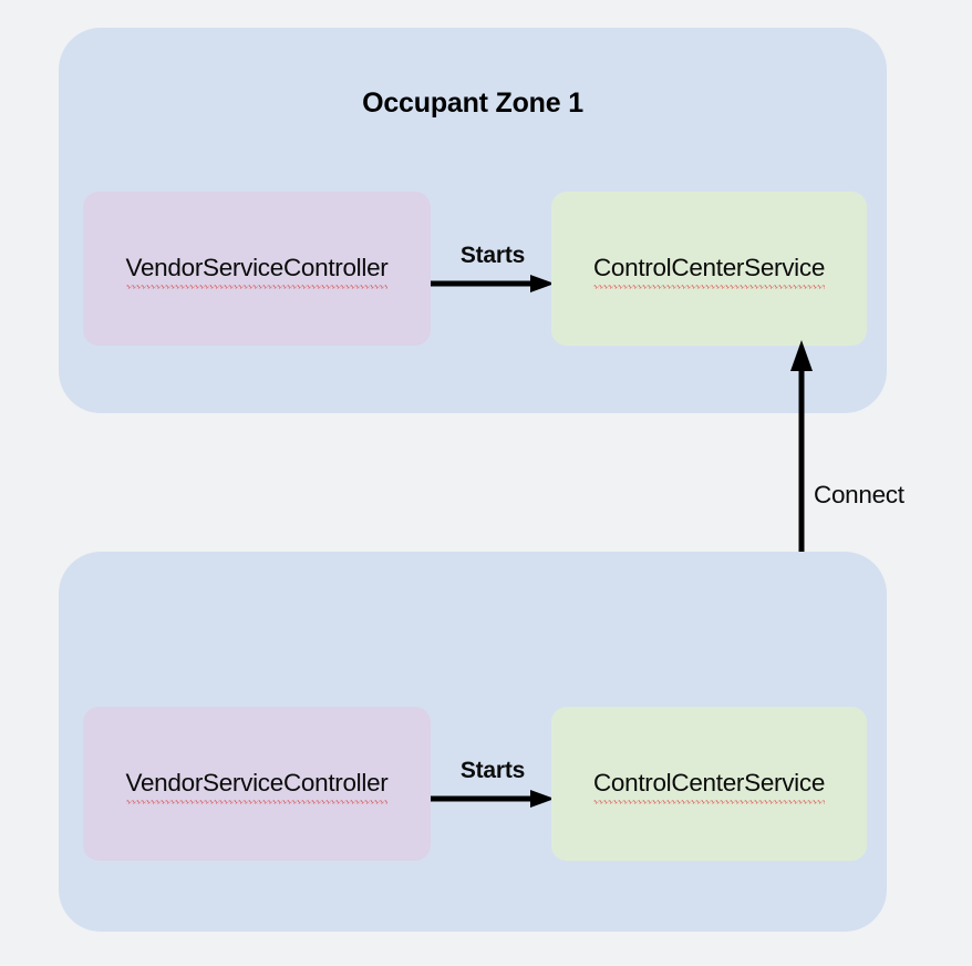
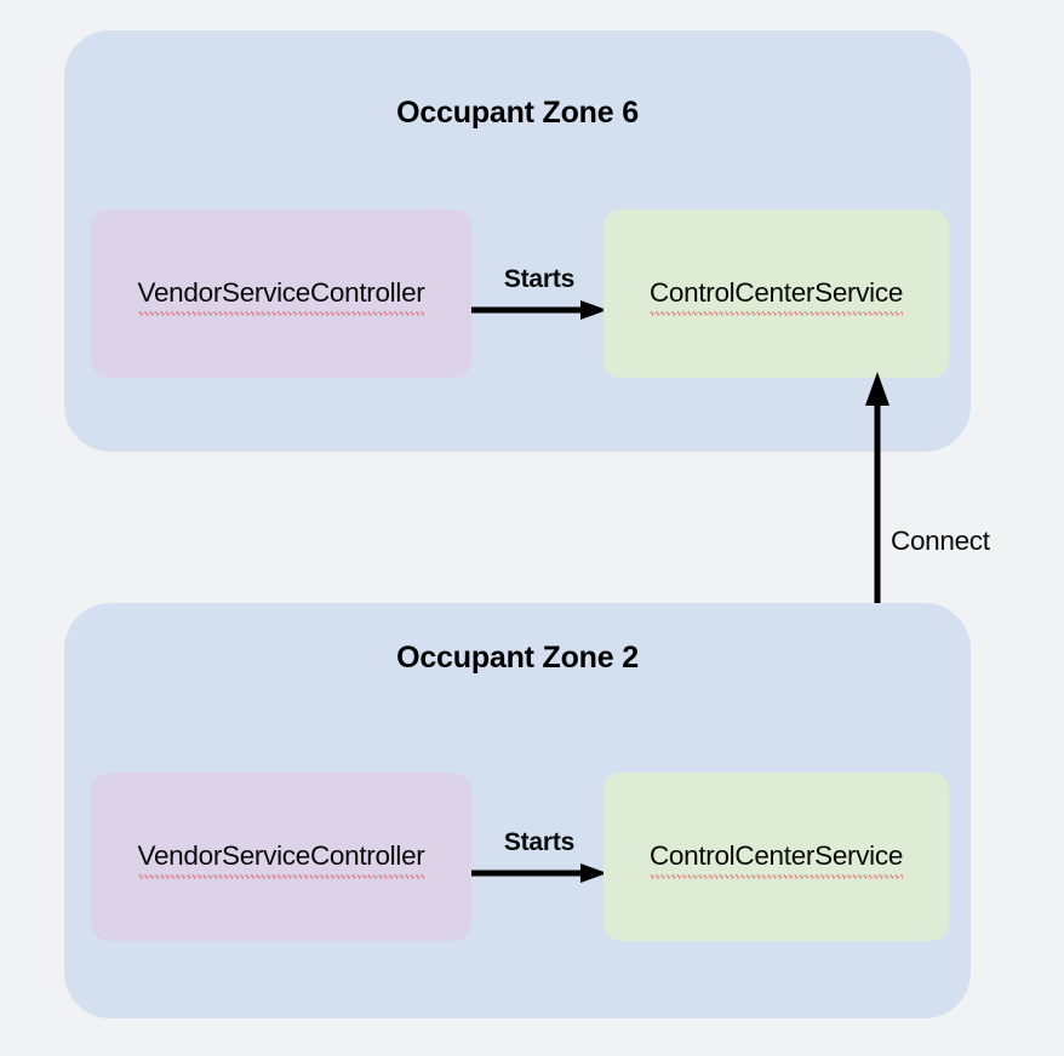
- Occupant Zone 1
+ Occupant Zone 6
  VendorServiceController
  Starts
  ControlCenterService
  Connect
+ Occupant Zone 2
  VendorServiceController
  Starts
  ControlCenterService
